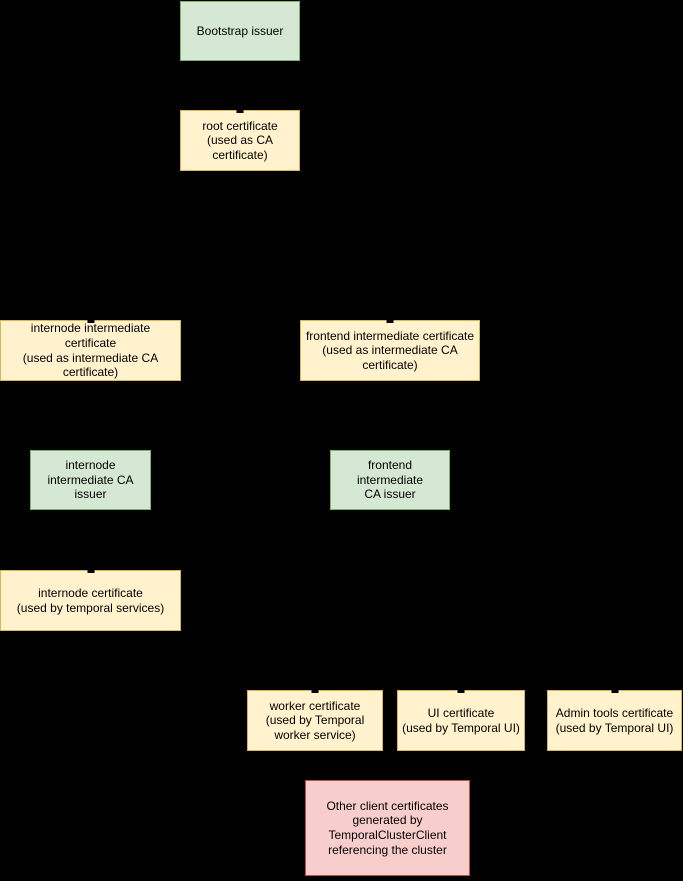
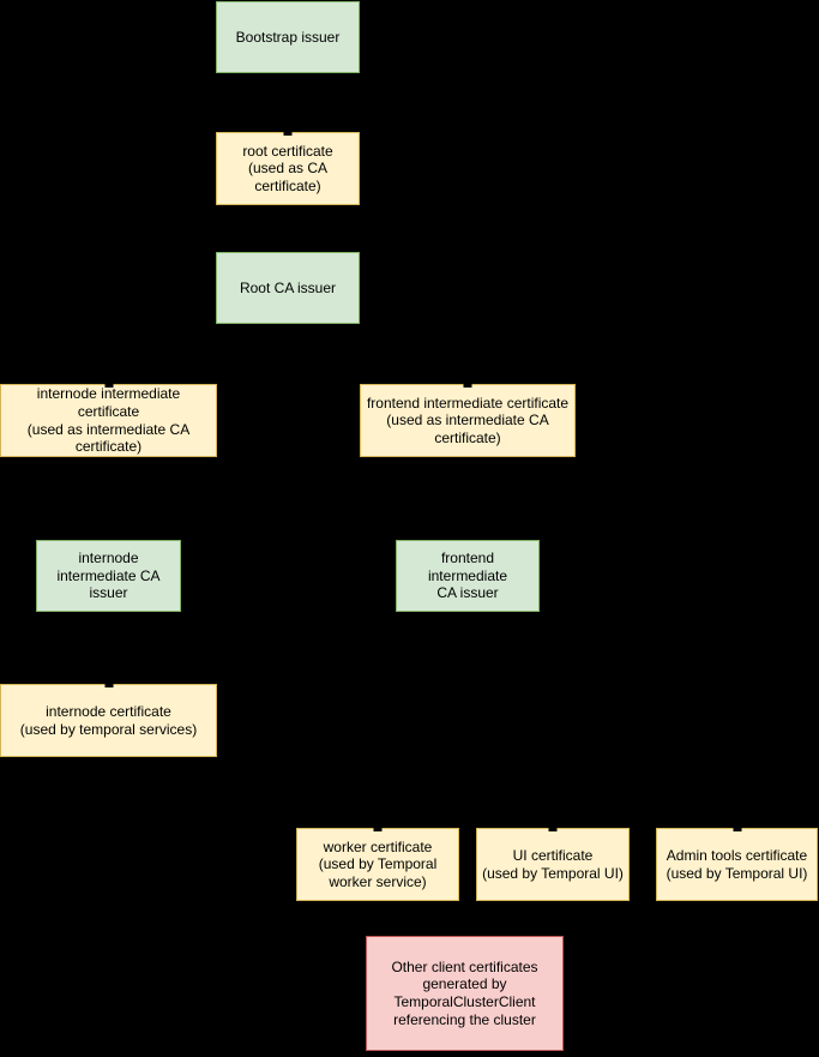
  Bootstrap issuer
  root certificate
  (used as CA
  certificate)
+ Root CA issuer
  internode intermediate certificate
  (used as intermediate CA
  certificate)
  frontend intermediate certificate
  (used as intermediate CA
  certificate)
  internode
  intermediate CA
  issuer
  frontend intermediate
  CA issuer
  internode certificate
  (used by temporal services)
  worker certificate
  (used by Temporal
  worker service)
  UI certificate
  (used by Temporal UI)
  Admin tools certificate
  (used by Temporal UI)
  Other client certificates
  generated by
  TemporalClusterClient
  referencing the cluster
